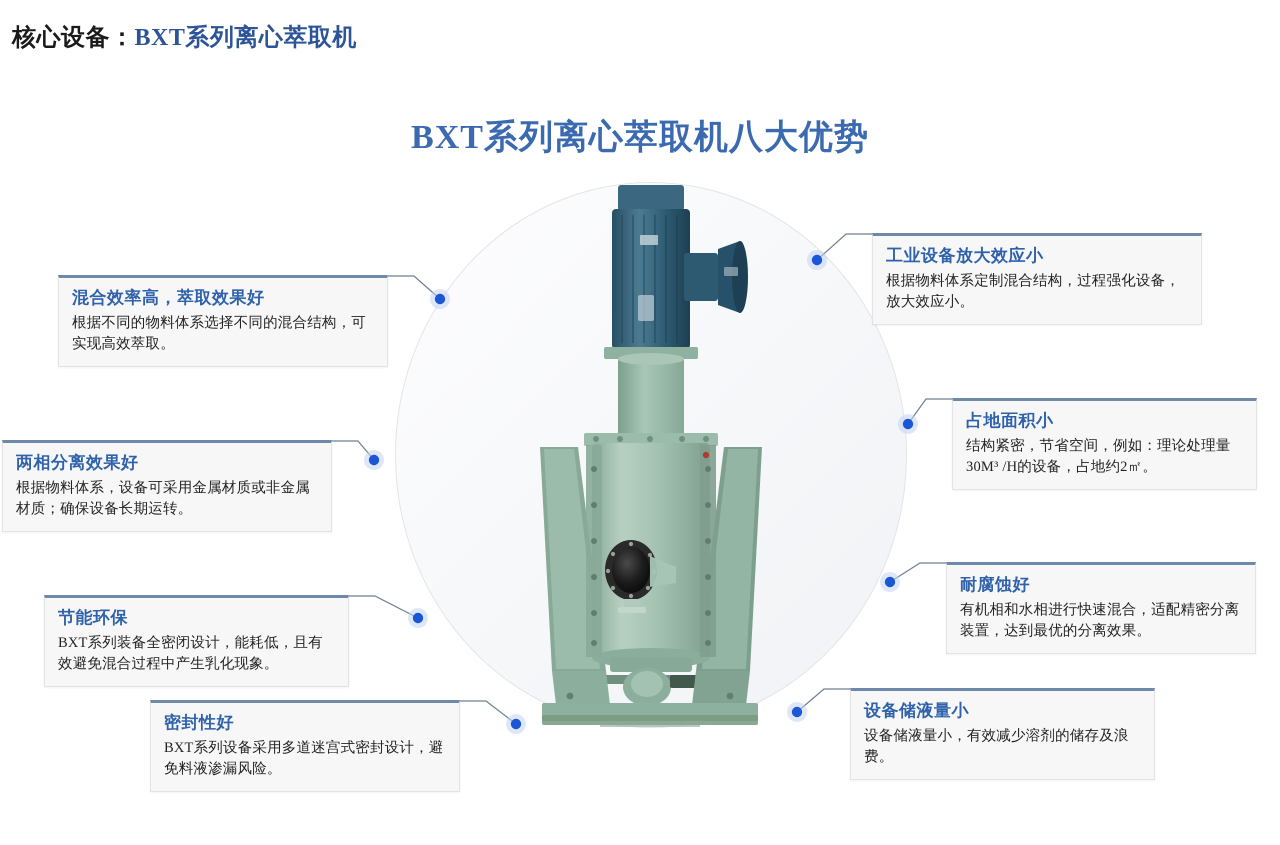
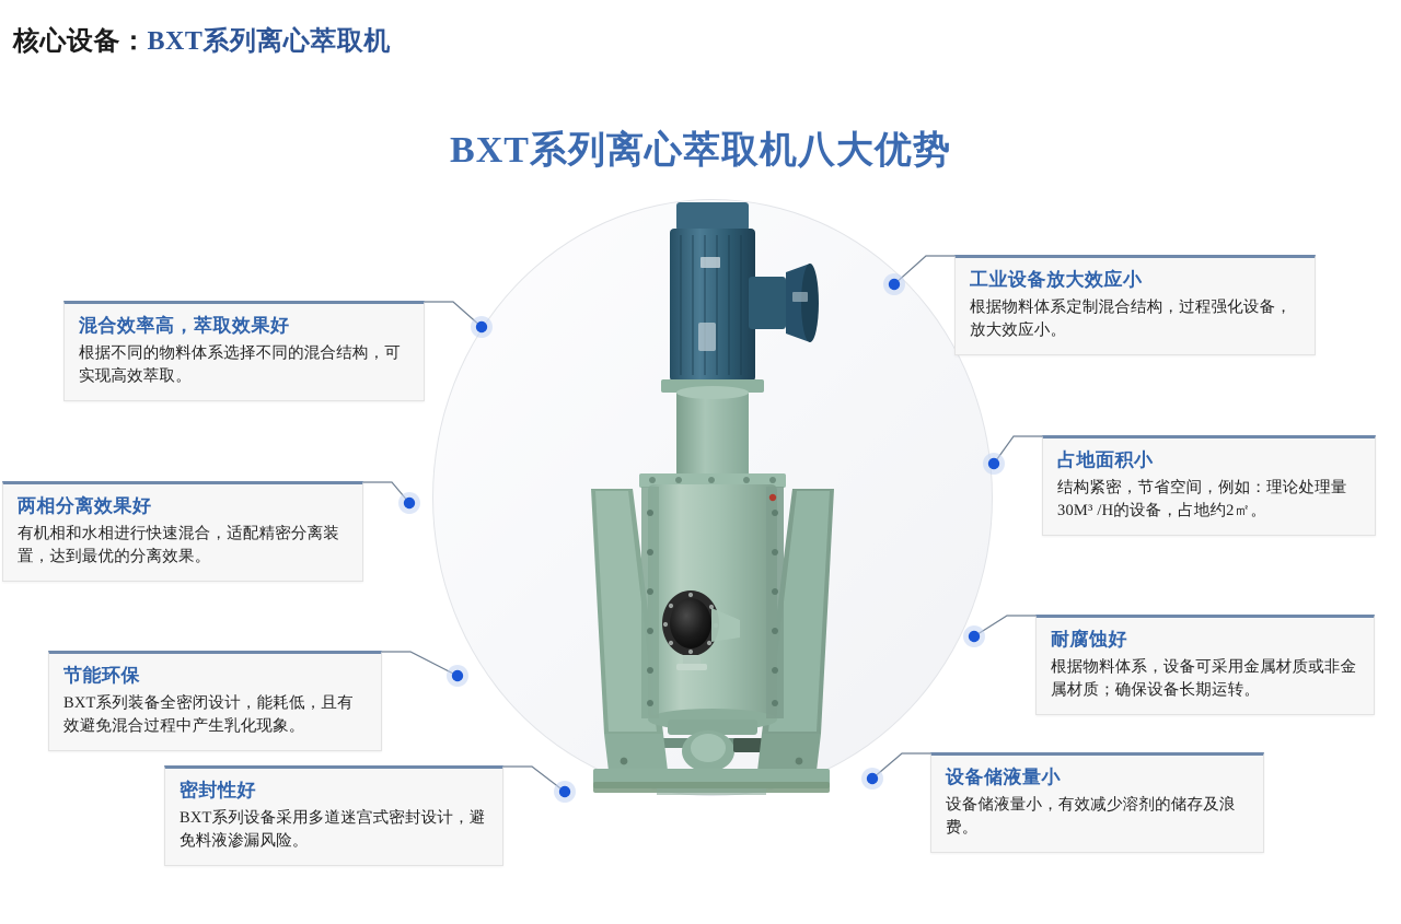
  核心设备：BXT系列离心萃取机
  BXT系列离心萃取机八大优势
  混合效率高，萃取效果好
  根据不同的物料体系选择不同的混合结构，可实现高效萃取。
  两相分离效果好
- 根据物料体系，设备可采用金属材质或非金属材质；确保设备长期运转。
+ 有机相和水相进行快速混合，适配精密分离装置，达到最优的分离效果。
  节能环保
  BXT系列装备全密闭设计，能耗低，且有效避免混合过程中产生乳化现象。
  密封性好
  BXT系列设备采用多道迷宫式密封设计，避免料液渗漏风险。
  工业设备放大效应小
  根据物料体系定制混合结构，过程强化设备，放大效应小。
  占地面积小
  结构紧密，节省空间，例如：理论处理量30M³ /H的设备，占地约2㎡。
  耐腐蚀好
- 有机相和水相进行快速混合，适配精密分离装置，达到最优的分离效果。
+ 根据物料体系，设备可采用金属材质或非金属材质；确保设备长期运转。
  设备储液量小
  设备储液量小，有效减少溶剂的储存及浪费。
